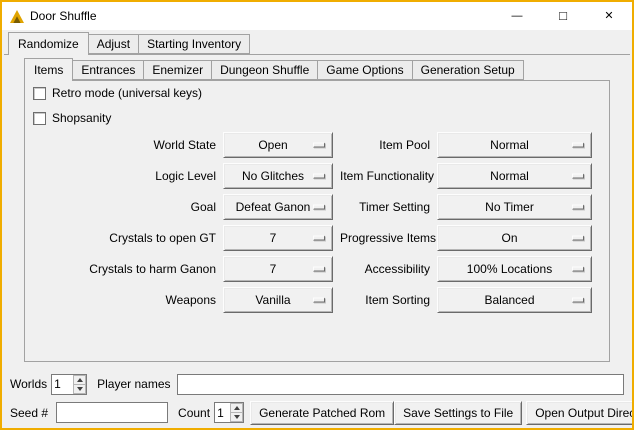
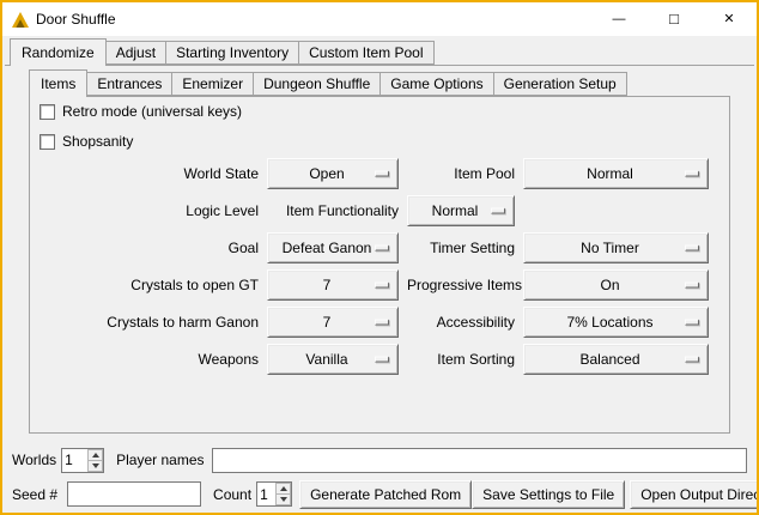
  Door Shuffle
  —
  □
  ✕
  Randomize
  Adjust
  Starting Inventory
+ Custom Item Pool
  Items
  Entrances
  Enemizer
  Dungeon Shuffle
  Game Options
  Generation Setup
  Retro mode (universal keys)
  Shopsanity
  World State
  Open
  Item Pool
  Normal
  Logic Level
- No Glitches
  Item Functionality
  Normal
  Goal
  Defeat Ganon
  Timer Setting
  No Timer
  Crystals to open GT
  7
  Progressive Items
  On
  Crystals to harm Ganon
  7
  Accessibility
- 100% Locations
+ 7% Locations
  Weapons
  Vanilla
  Item Sorting
  Balanced
  Worlds
  1
  Player names
  Seed #
  Count
  1
  Generate Patched Rom
  Save Settings to File
  Open Output Dire
